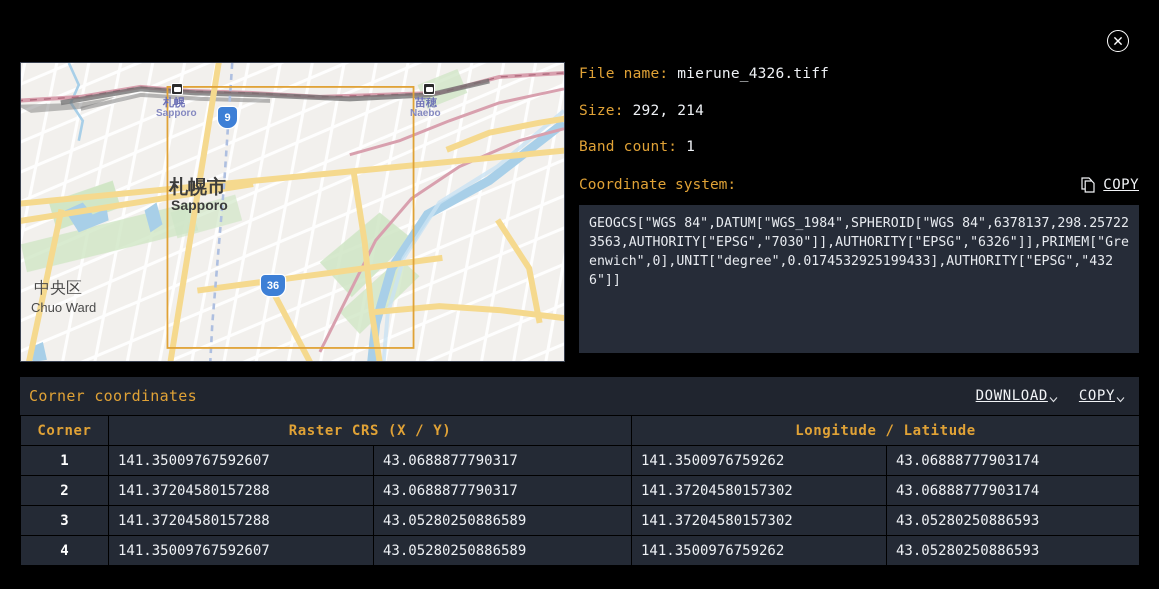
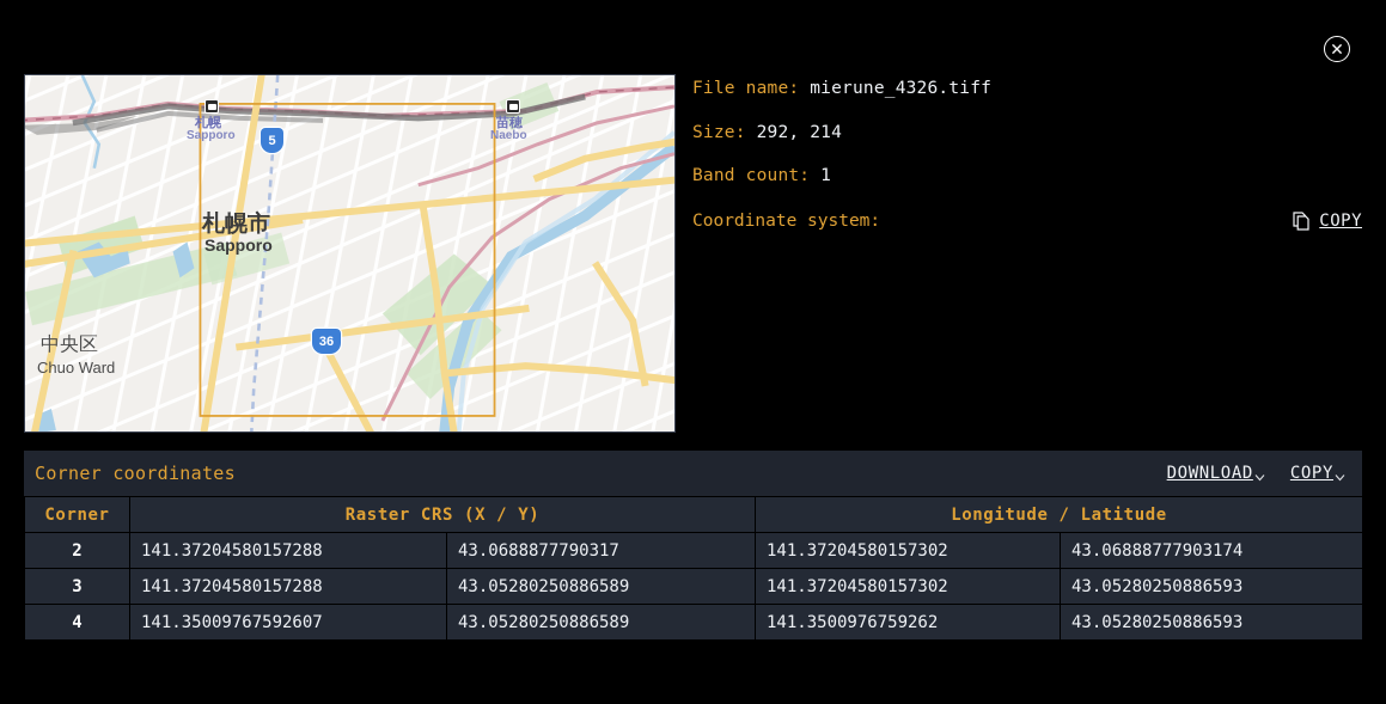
  札幌市
  Sapporo
  中央区
  Chuo Ward
  札幌
  Sapporo
  苗穂
  Naebo
- 9
+ 5
  36
  File name: mierune_4326.tiff
  Size: 292, 214
  Band count: 1
  Coordinate system:
  COPY
- GEOGCS["WGS 84",DATUM["WGS_1984",SPHEROID["WGS 84",6378137,298.257223563,AUTHORITY["EPSG","7030"]],AUTHORITY["EPSG","6326"]],PRIMEM["Greenwich",0],UNIT["degree",0.0174532925199433],AUTHORITY["EPSG","4326"]]
  Corner coordinates
  DOWNLOAD
  COPY
  Corner	Raster CRS (X / Y)	Longitude / Latitude
- 1	141.35009767592607	43.0688877790317	141.3500976759262	43.06888777903174
  2	141.37204580157288	43.0688877790317	141.37204580157302	43.06888777903174
  3	141.37204580157288	43.05280250886589	141.37204580157302	43.05280250886593
  4	141.35009767592607	43.05280250886589	141.3500976759262	43.05280250886593
